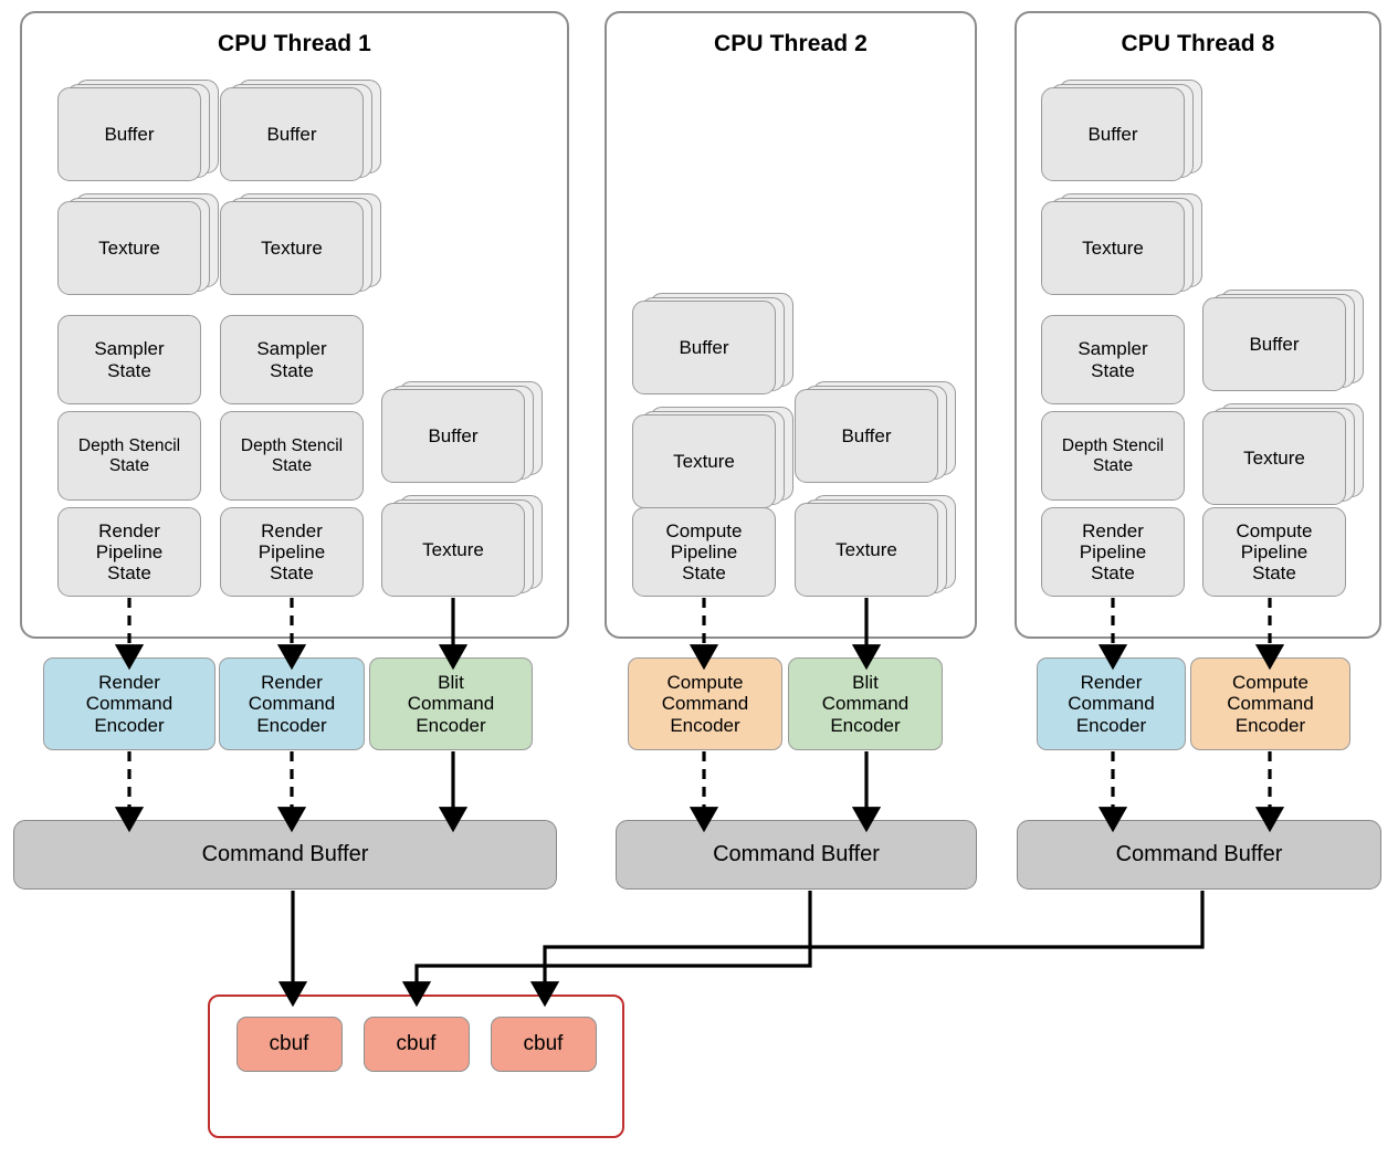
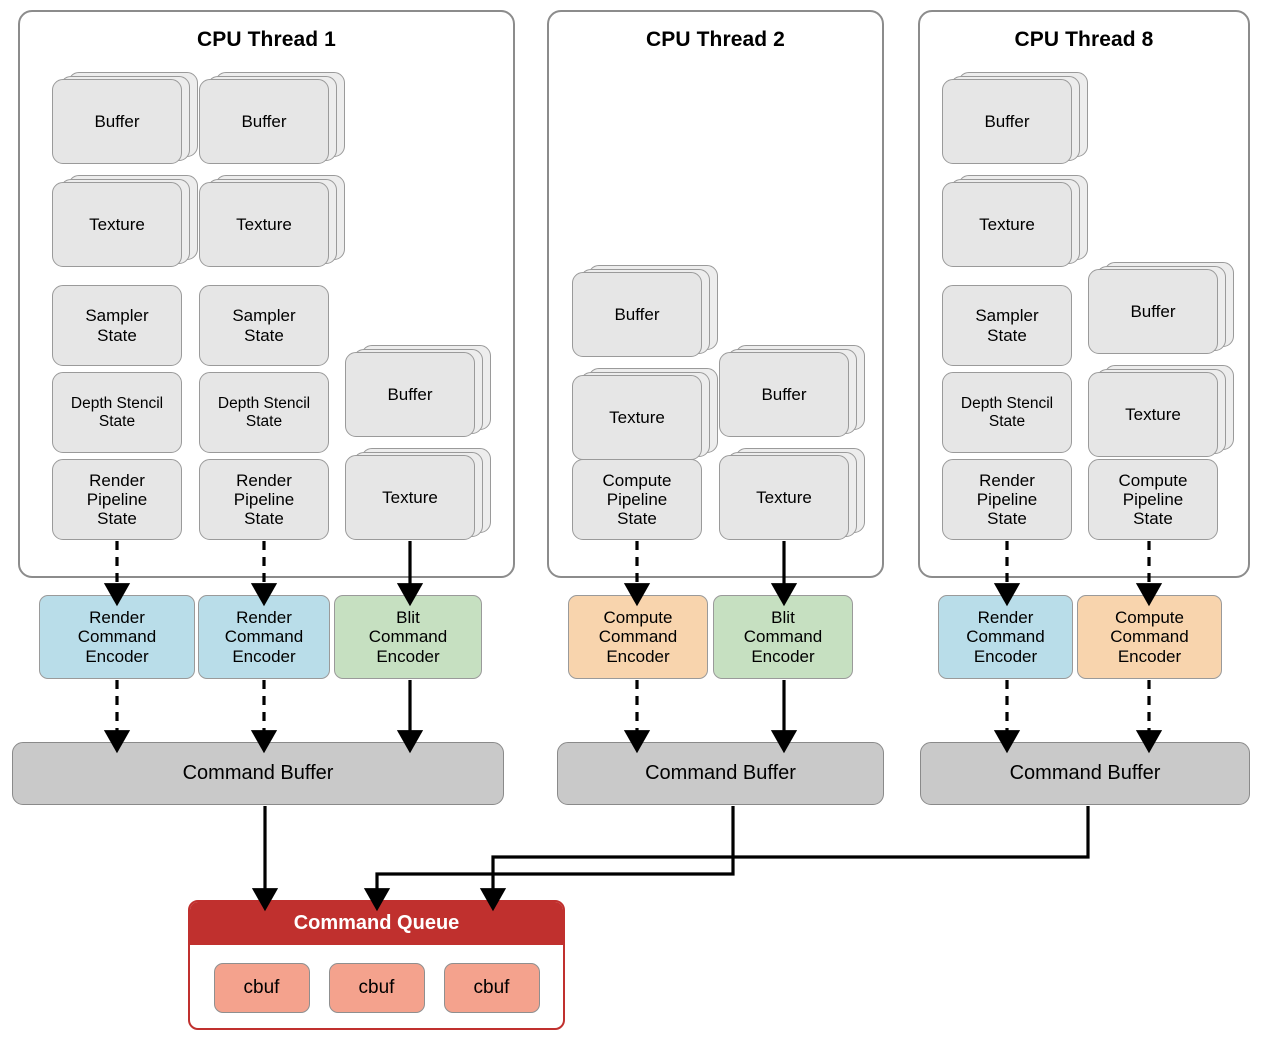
  CPU Thread 1
  Buffer
  Texture
  Sampler
  State
  Depth Stencil
  State
  Render
  Pipeline
  State
  Buffer
  Texture
  Sampler
  State
  Depth Stencil
  State
  Render
  Pipeline
  State
  Buffer
  Texture
  CPU Thread 2
  Buffer
  Texture
  Compute
  Pipeline
  State
  Buffer
  Texture
  CPU Thread 8
  Buffer
  Texture
  Sampler
  State
  Depth Stencil
  State
  Render
  Pipeline
  State
  Buffer
  Texture
  Compute
  Pipeline
  State
  Render
  Command
  Encoder
  Render
  Command
  Encoder
  Blit
  Command
  Encoder
  Compute
  Command
  Encoder
  Blit
  Command
  Encoder
  Render
  Command
  Encoder
  Compute
  Command
  Encoder
  Command Buffer
  Command Buffer
  Command Buffer
+ Command Queue
  cbuf
  cbuf
  cbuf
